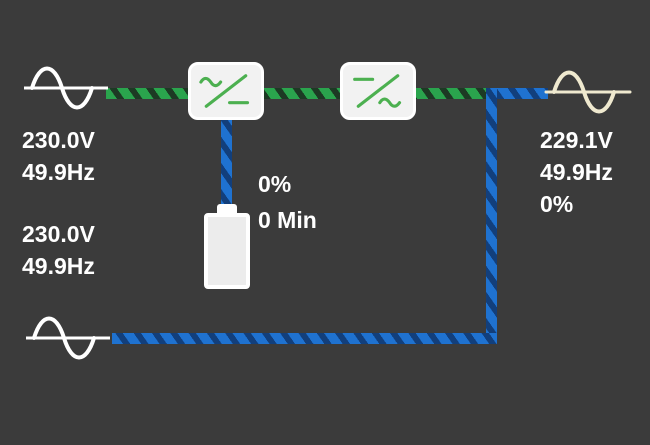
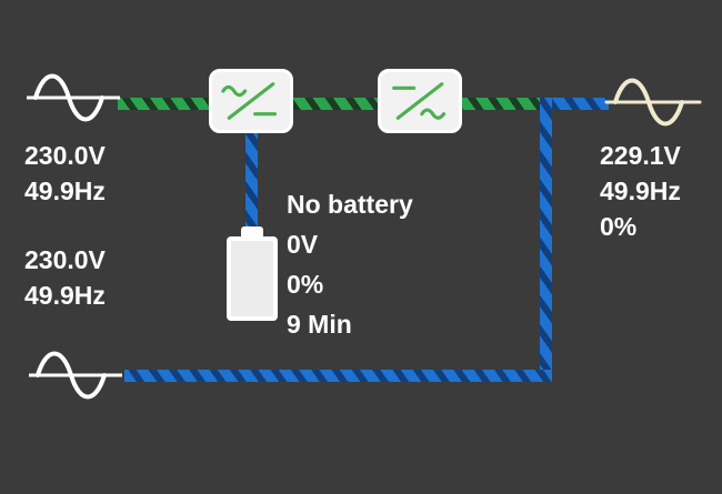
  230.0V
  49.9Hz
  230.0V
  49.9Hz
+ No battery
+ 0V
  0%
- 0 Min
+ 9 Min
  229.1V
  49.9Hz
  0%
